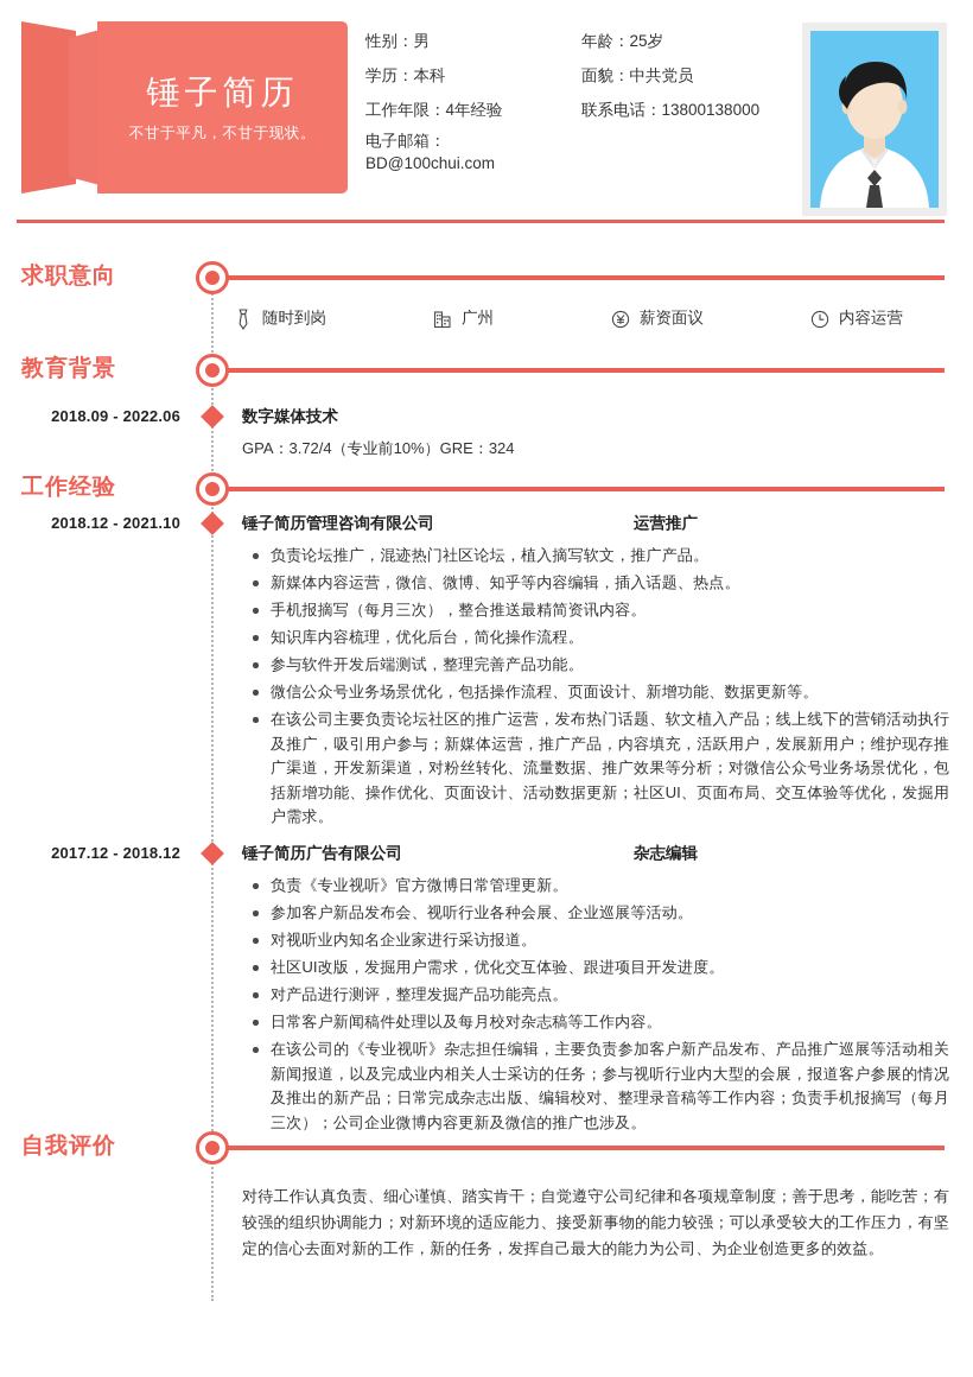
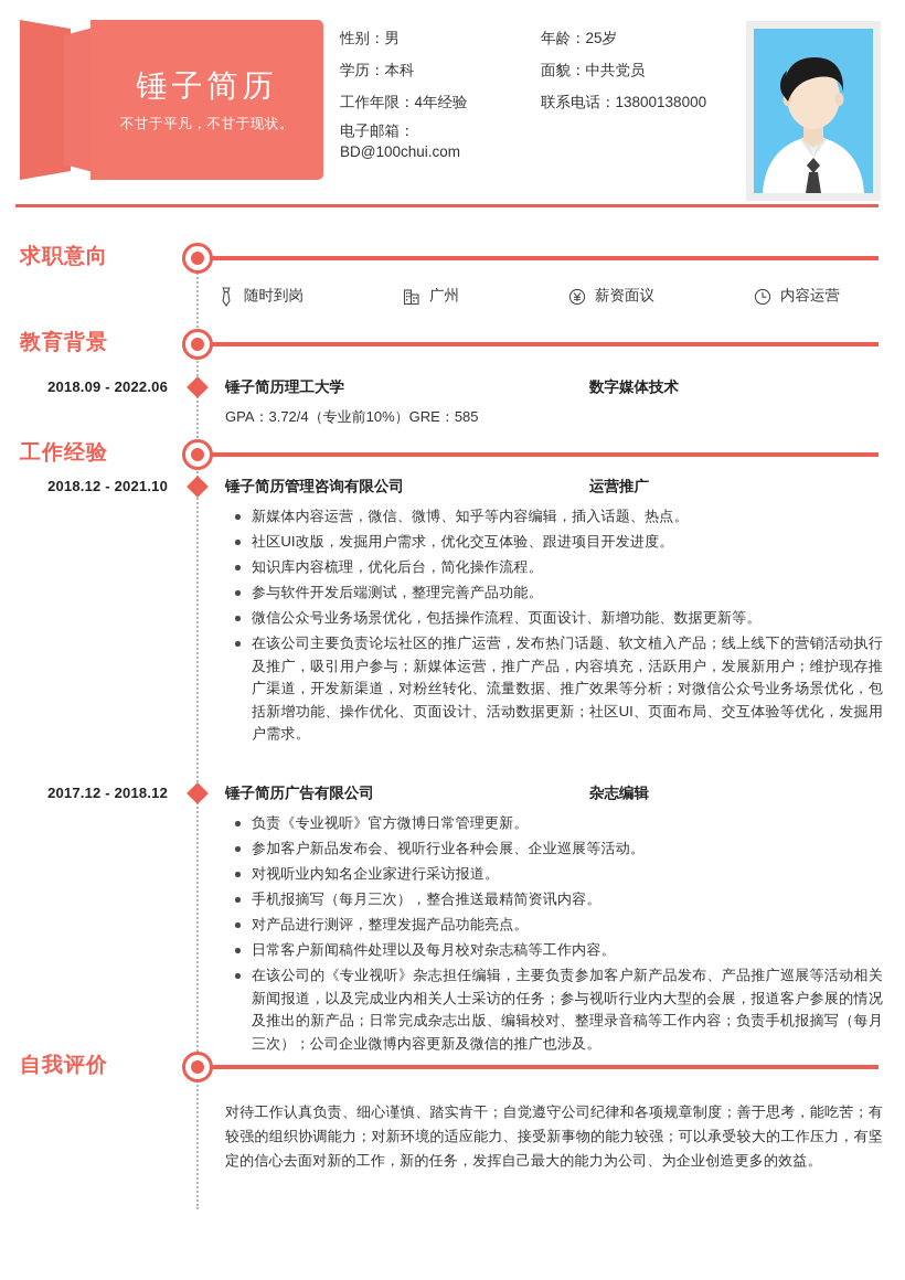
  锤子简历
  不甘于平凡，不甘于现状。
  性别：男
  年龄：25岁
  学历：本科
  面貌：中共党员
  工作年限：4年经验
  联系电话：13800138000
  电子邮箱：BD@100chui.com
  求职意向
  随时到岗
  广州
  薪资面议
  内容运营
  教育背景
  2018.09 - 2022.06
+ 锤子简历理工大学
  数字媒体技术
- GPA：3.72/4（专业前10%）GRE：324
+ GPA：3.72/4（专业前10%）GRE：585
  工作经验
  2018.12 - 2021.10
  锤子简历管理咨询有限公司
  运营推广
- 负责论坛推广，混迹热门社区论坛，植入摘写软文，推广产品。
  新媒体内容运营，微信、微博、知乎等内容编辑，插入话题、热点。
- 手机报摘写（每月三次），整合推送最精简资讯内容。
+ 社区UI改版，发掘用户需求，优化交互体验、跟进项目开发进度。
  知识库内容梳理，优化后台，简化操作流程。
  参与软件开发后端测试，整理完善产品功能。
  微信公众号业务场景优化，包括操作流程、页面设计、新增功能、数据更新等。
  在该公司主要负责论坛社区的推广运营，发布热门话题、软文植入产品；线上线下的营销活动执行及推广，吸引用户参与；新媒体运营，推广产品，内容填充，活跃用户，发展新用户；维护现存推广渠道，开发新渠道，对粉丝转化、流量数据、推广效果等分析；对微信公众号业务场景优化，包括新增功能、操作优化、页面设计、活动数据更新；社区UI、页面布局、交互体验等优化，发掘用户需求。
  2017.12 - 2018.12
  锤子简历广告有限公司
  杂志编辑
  负责《专业视听》官方微博日常管理更新。
  参加客户新品发布会、视听行业各种会展、企业巡展等活动。
  对视听业内知名企业家进行采访报道。
- 社区UI改版，发掘用户需求，优化交互体验、跟进项目开发进度。
+ 手机报摘写（每月三次），整合推送最精简资讯内容。
  对产品进行测评，整理发掘产品功能亮点。
  日常客户新闻稿件处理以及每月校对杂志稿等工作内容。
  在该公司的《专业视听》杂志担任编辑，主要负责参加客户新产品发布、产品推广巡展等活动相关新闻报道，以及完成业内相关人士采访的任务；参与视听行业内大型的会展，报道客户参展的情况及推出的新产品；日常完成杂志出版、编辑校对、整理录音稿等工作内容；负责手机报摘写（每月三次）；公司企业微博内容更新及微信的推广也涉及。
  自我评价
  对待工作认真负责、细心谨慎、踏实肯干；自觉遵守公司纪律和各项规章制度；善于思考，能吃苦；有较强的组织协调能力；对新环境的适应能力、接受新事物的能力较强；可以承受较大的工作压力，有坚定的信心去面对新的工作，新的任务，发挥自己最大的能力为公司、为企业创造更多的效益。
